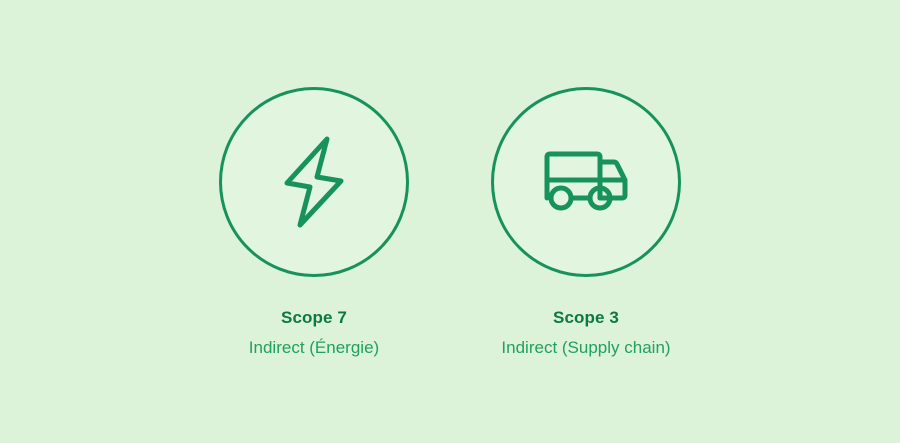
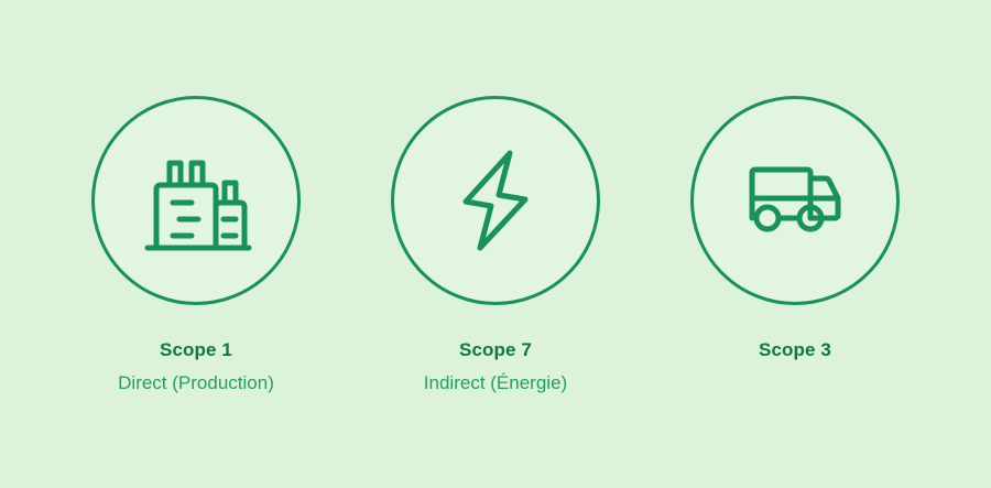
+ Scope 1
+ Direct (Production)
  Scope 7
  Indirect (Énergie)
  Scope 3
- Indirect (Supply chain)
